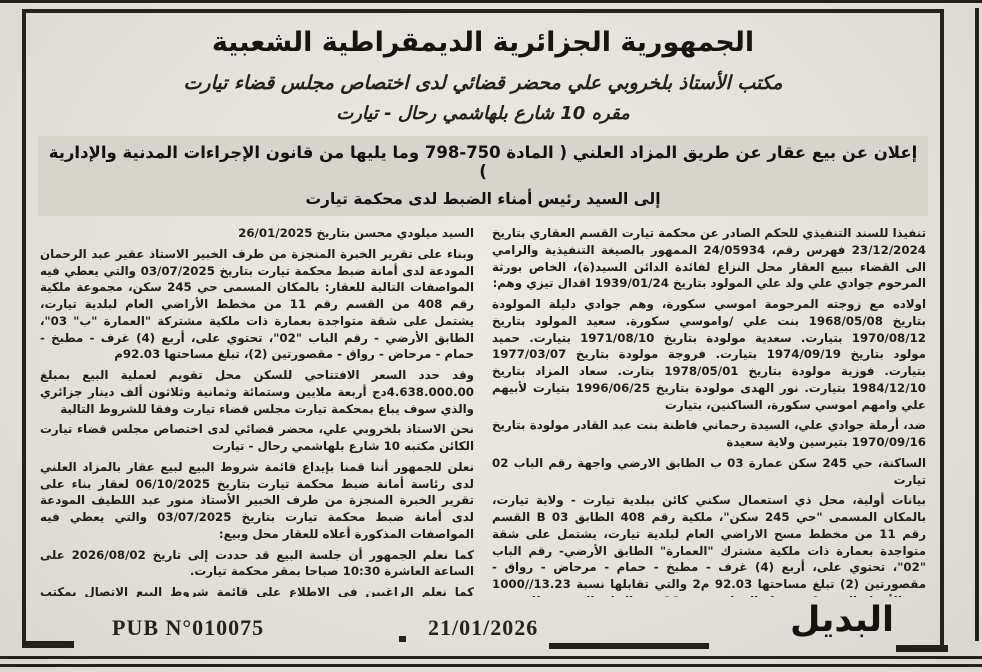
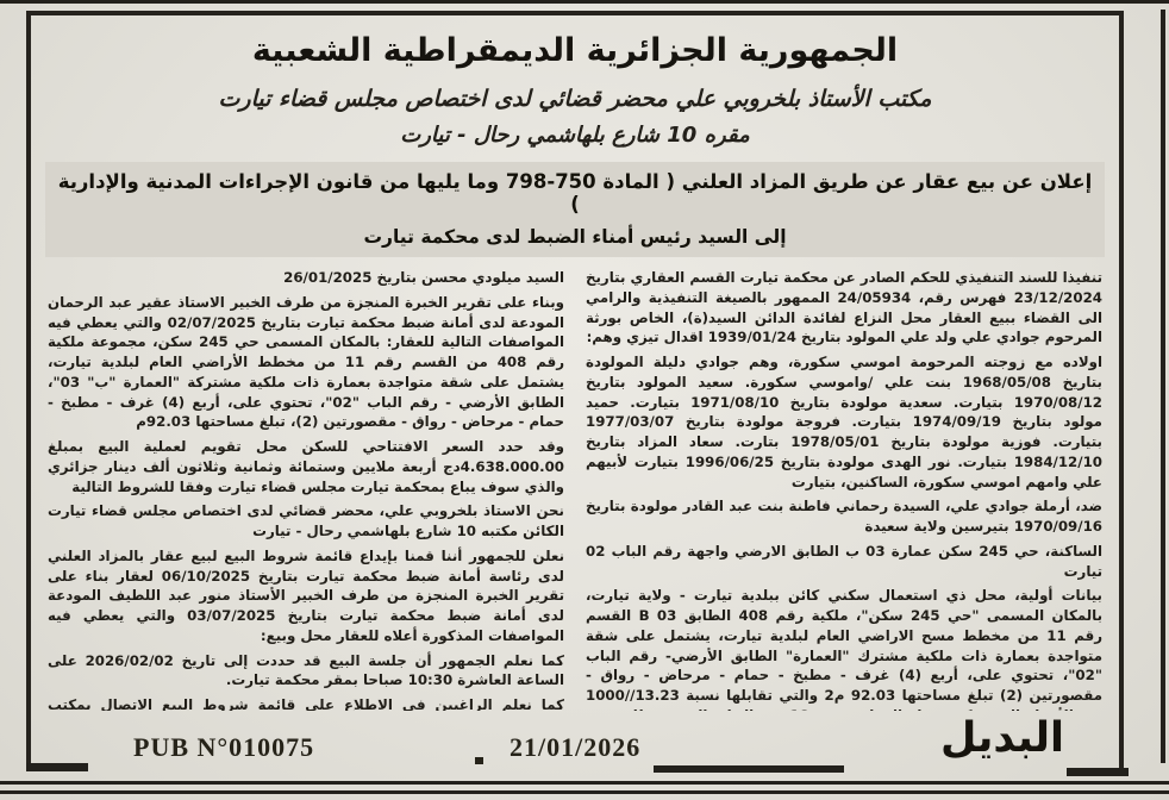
  الجمهورية الجزائرية الديمقراطية الشعبية
  مكتب الأستاذ بلخروبي علي محضر قضائي لدى اختصاص مجلس قضاء تيارت
  مقره 10 شارع بلهاشمي رحال - تيارت
  إعلان عن بيع عقار عن طريق المزاد العلني ( المادة 750-798 وما يليها من قانون الإجراءات المدنية والإدارية )
  إلى السيد رئيس أمناء الضبط لدى محكمة تيارت
  تنفيذا للسند التنفيذي للحكم الصادر عن محكمة تيارت القسم العقاري بتاريخ 23/12/2024 فهرس رقم، 24/05934 الممهور بالصيغة التنفيذية والرامي الى القضاء ببيع العقار محل النزاع لفائدة الدائن السيد(ة)، الخاص بورثة المرحوم جوادي علي ولد علي المولود بتاريخ 1939/01/24 اقدال تيزي وهم:
  اولاده مع زوجته المرحومة اموسي سكورة، وهم جوادي دليلة المولودة بتاريخ 1968/05/08 بنت علي /واموسي سكورة. سعيد المولود بتاريخ 1970/08/12 بتيارت. سعدية مولودة بتاريخ 1971/08/10 بتيارت. حميد مولود بتاريخ 1974/09/19 بتيارت. فروجة مولودة بتاريخ 1977/03/07 بتيارت. فوزية مولودة بتاريخ 1978/05/01 بتارت. سعاد المزاد بتاريخ 1984/12/10 بتيارت. نور الهدى مولودة بتاريخ 1996/06/25 بتيارت لأبيهم علي وامهم اموسي سكورة، الساكنين، بتيارت
  ضد، أرملة جوادي علي، السيدة رحماني فاطنة بنت عبد القادر مولودة بتاريخ 1970/09/16 بتيرسين ولاية سعيدة
  الساكنة، حي 245 سكن عمارة 03 ب الطابق الارضي واجهة رقم الباب 02 تيارت
  بيانات أولية، محل ذي استعمال سكني كائن ببلدية تيارت - ولاية تيارت، بالمكان المسمى "حي 245 سكن"، ملكية رقم 408 الطابق B 03 القسم رقم 11 من مخطط مسح الاراضي العام لبلدية تيارت، يشتمل على شقة متواجدة بعمارة ذات ملكية مشترك "العمارة" الطابق الأرضي- رقم الباب "02"، تحتوي على، أربع (4) غرف - مطبخ - حمام - مرحاض - رواق - مقصورتين (2) تبلغ مساحتها 92.03 م2 والتي تقابلها نسبة 13.23//1000
  السيد ميلودي محسن بتاريخ 26/01/2025
- وبناء على تقرير الخبرة المنجزة من طرف الخبير الاستاذ عقير عبد الرحمان المودعة لدى أمانة ضبط محكمة تيارت بتاريخ 03/07/2025 والتي يعطي فيه المواصفات التالية للعقار: بالمكان المسمى حي 245 سكن، مجموعة ملكية رقم 408 من القسم رقم 11 من مخطط الأراضي العام لبلدية تيارت، يشتمل على شقة متواجدة بعمارة ذات ملكية مشتركة "العمارة "ب" 03"، الطابق الأرضي - رقم الباب "02"، تحتوي على، أربع (4) غرف - مطبخ - حمام - مرحاض - رواق - مقصورتين (2)، تبلغ مساحتها 92.03م
+ وبناء على تقرير الخبرة المنجزة من طرف الخبير الاستاذ عقير عبد الرحمان المودعة لدى أمانة ضبط محكمة تيارت بتاريخ 02/07/2025 والتي يعطي فيه المواصفات التالية للعقار: بالمكان المسمى حي 245 سكن، مجموعة ملكية رقم 408 من القسم رقم 11 من مخطط الأراضي العام لبلدية تيارت، يشتمل على شقة متواجدة بعمارة ذات ملكية مشتركة "العمارة "ب" 03"، الطابق الأرضي - رقم الباب "02"، تحتوي على، أربع (4) غرف - مطبخ - حمام - مرحاض - رواق - مقصورتين (2)، تبلغ مساحتها 92.03م
  وقد حدد السعر الافتتاحي للسكن محل تقويم لعملية البيع بمبلغ 4.638.000.00دج أربعة ملايين وستمائة وثمانية وثلاثون ألف دينار جزائري والذي سوف يباع بمحكمة تيارت مجلس قضاء تيارت وفقا للشروط التالية
  نحن الاستاذ بلخروبي علي، محضر قضائي لدى اختصاص مجلس قضاء تيارت الكائن مكتبه 10 شارع بلهاشمي رحال - تيارت
  نعلن للجمهور أننا قمنا بإيداع قائمة شروط البيع لبيع عقار بالمزاد العلني لدى رئاسة أمانة ضبط محكمة تيارت بتاريخ 06/10/2025 لعقار بناء على تقرير الخبرة المنجزة من طرف الخبير الأستاذ منور عبد اللطيف المودعة لدى أمانة ضبط محكمة تيارت بتاريخ 03/07/2025 والتي يعطي فيه المواصفات المذكورة أعلاه للعقار محل وبيع:
- كما نعلم الجمهور أن جلسة البيع قد حددت إلى تاريخ 2026/08/02 على الساعة العاشرة 10:30 صباحا بمقر محكمة تيارت.
+ كما نعلم الجمهور أن جلسة البيع قد حددت إلى تاريخ 2026/02/02 على الساعة العاشرة 10:30 صباحا بمقر محكمة تيارت.
  PUB N°010075
  21/01/2026
  البديل
